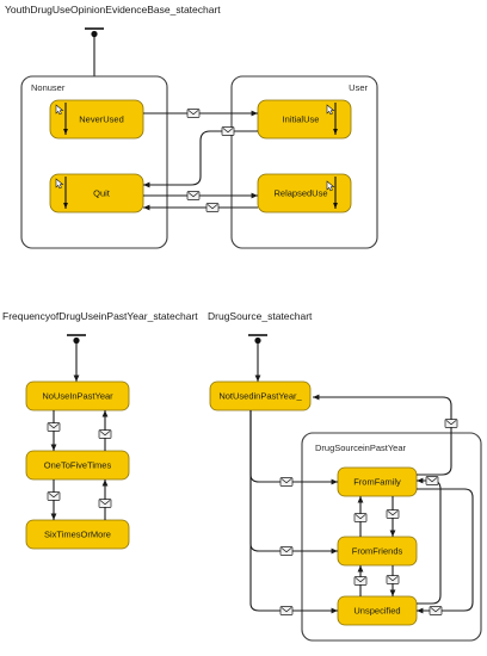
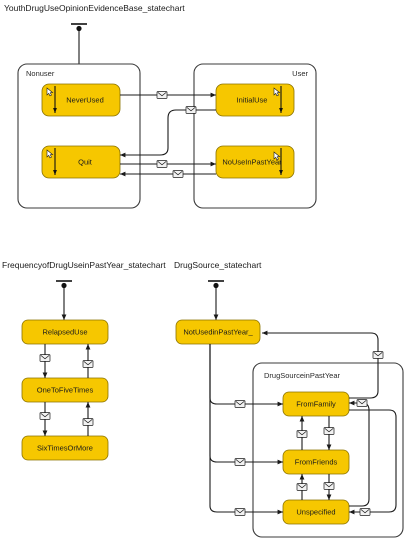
  YouthDrugUseOpinionEvidenceBase_statechart
  Nonuser
  User
  NeverUsed
  Quit
  InitialUse
- RelapsedUse
+ NoUseInPastYear
  FrequencyofDrugUseinPastYear_statechart
- NoUseInPastYear
+ RelapsedUse
  OneToFiveTimes
  SixTimesOrMore
  DrugSource_statechart
  NotUsedinPastYear_
  DrugSourceinPastYear
  FromFamily
  FromFriends
  Unspecified
